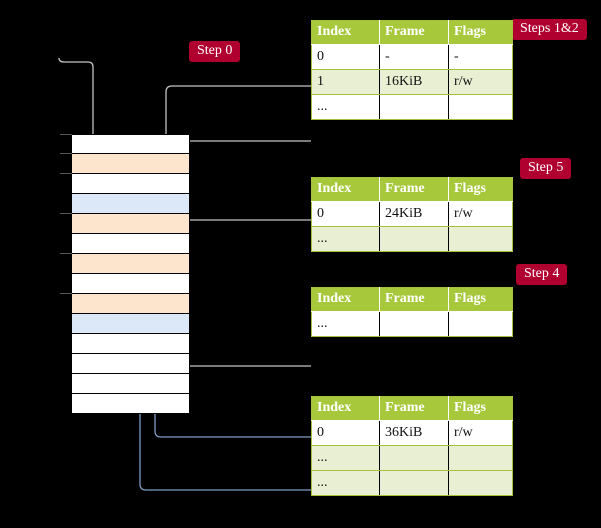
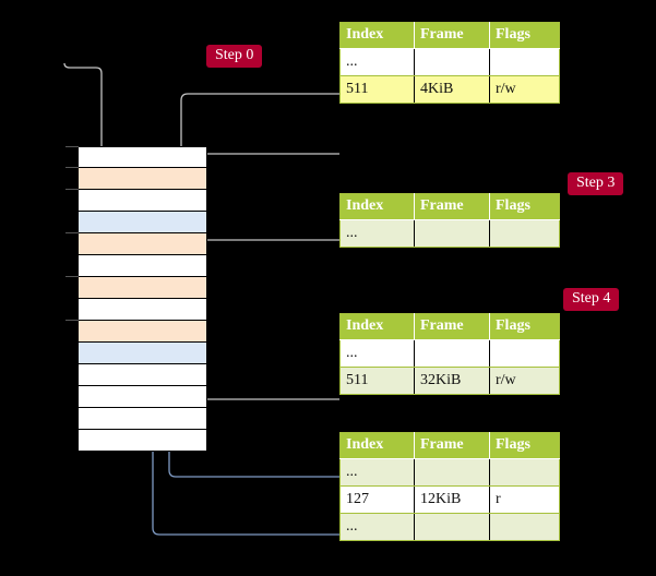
  Step 0
- Steps 1&2
- Step 5
+ Step 3
  Step 4
  Index	Frame	Flags
- 0	-	-
- 1	16KiB	r/w
  ...
+ 511	4KiB	r/w
  Index	Frame	Flags
- 0	24KiB	r/w
  ...
  Index	Frame	Flags
  ...
+ 511	32KiB	r/w
  Index	Frame	Flags
- 0	36KiB	r/w
  ...
+ 127	12KiB	r
  ...
